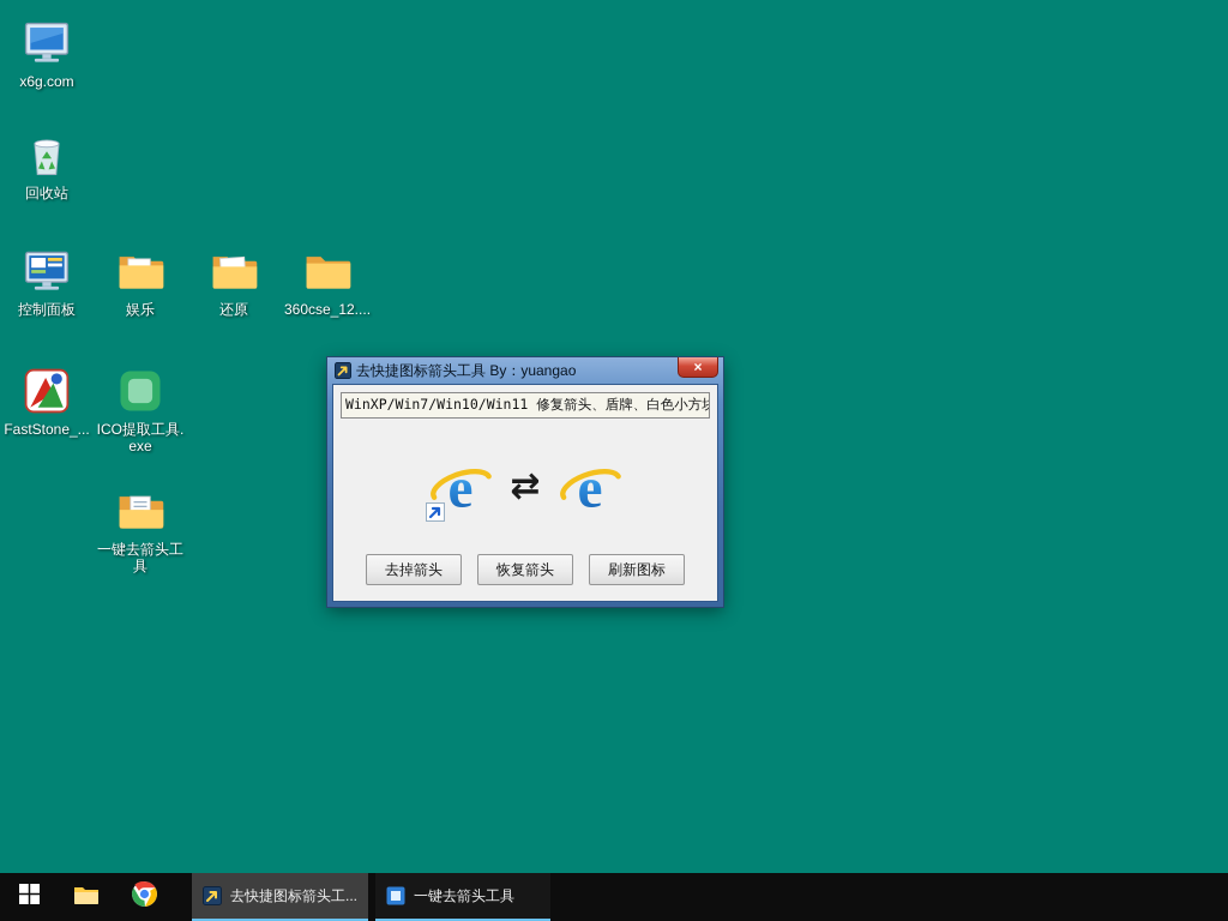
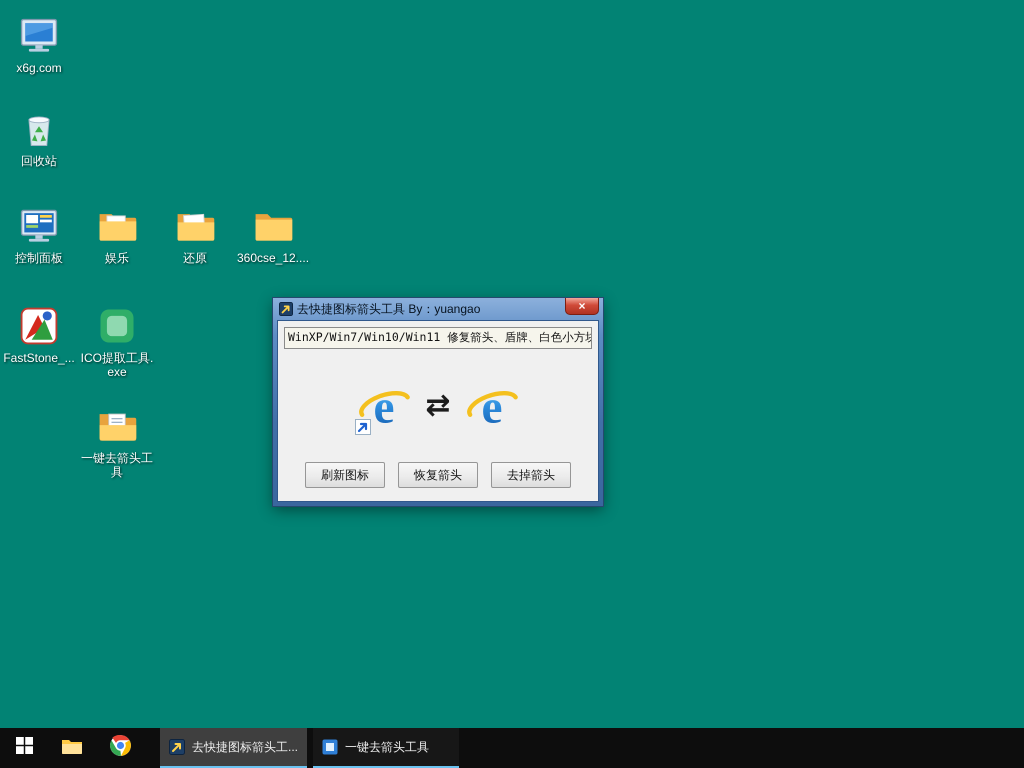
  x6g.com
  回收站
  控制面板
  FastStone_...
  娱乐
  ICO提取工具.exe
  一键去箭头工具
  还原
  360cse_12....
  去快捷图标箭头工具 By：yuangao
  ×
  WinXP/Win7/Win10/Win11 修复箭头、盾牌、白色小方块
  e
  ⇄
  e
- 去掉箭头
+ 刷新图标
  恢复箭头
- 刷新图标
+ 去掉箭头
  去快捷图标箭头工...
  一键去箭头工具
